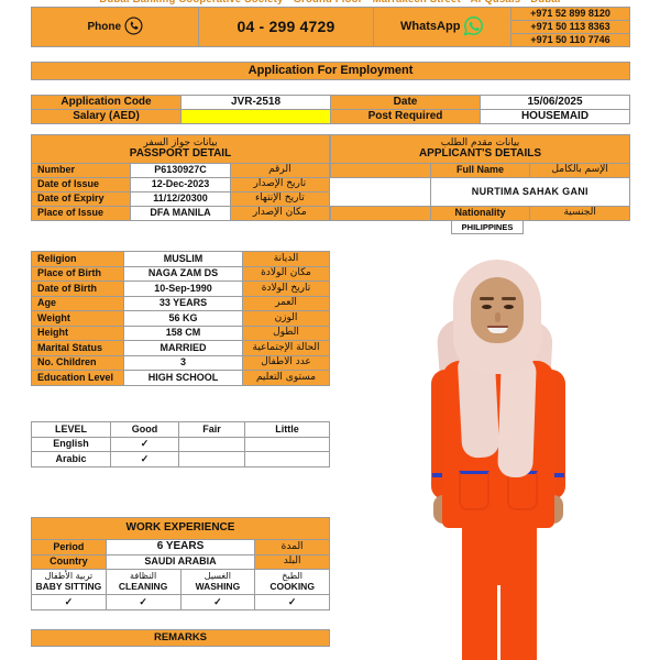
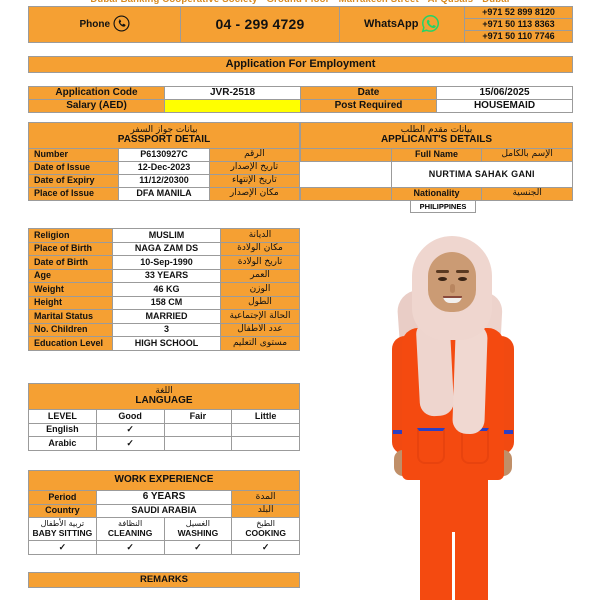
  Phone	04 - 299 4729	WhatsApp	+971 52 899 8120
  +971 50 113 8363
  +971 50 110 7746
  Application For Employment
  Application Code	JVR-2518	Date	15/06/2025
  Salary (AED)		Post Required	HOUSEMAID
  بيانات جواز السفر PASSPORT DETAIL
  Number	P6130927C	الرقم
  Date of Issue	12-Dec-2023	تاريخ الإصدار
  Date of Expiry	11/12/20300	تاريخ الإنتهاء
  Place of Issue	DFA MANILA	مكان الإصدار
  بيانات مقدم الطلب APPLICANT'S DETAILS
  	Full Name	الإسم بالكامل
  	NURTIMA SAHAK GANI
  	Nationality	الجنسية
  PHILIPPINES
  Religion	MUSLIM	الديانة
  Place of Birth	NAGA ZAM DS	مكان الولادة
  Date of Birth	10-Sep-1990	تاريخ الولادة
  Age	33 YEARS	العمر
- Weight	56 KG	الوزن
+ Weight	46 KG	الوزن
  Height	158 CM	الطول
  Marital Status	MARRIED	الحالة الإجتماعية
  No. Children	3	عدد الأطفال
  Education Level	HIGH SCHOOL	مستوى التعليم
+ اللغة LANGUAGE
  LEVEL	Good	Fair	Little
  English	✓
  Arabic	✓
  WORK EXPERIENCE
  Period	6 YEARS	المدة
  Country	SAUDI ARABIA	البلد
  تربية الأطفال BABY SITTING	النظافة CLEANING	الغسيل WASHING	الطبخ COOKING
  ✓	✓	✓	✓
  REMARKS
